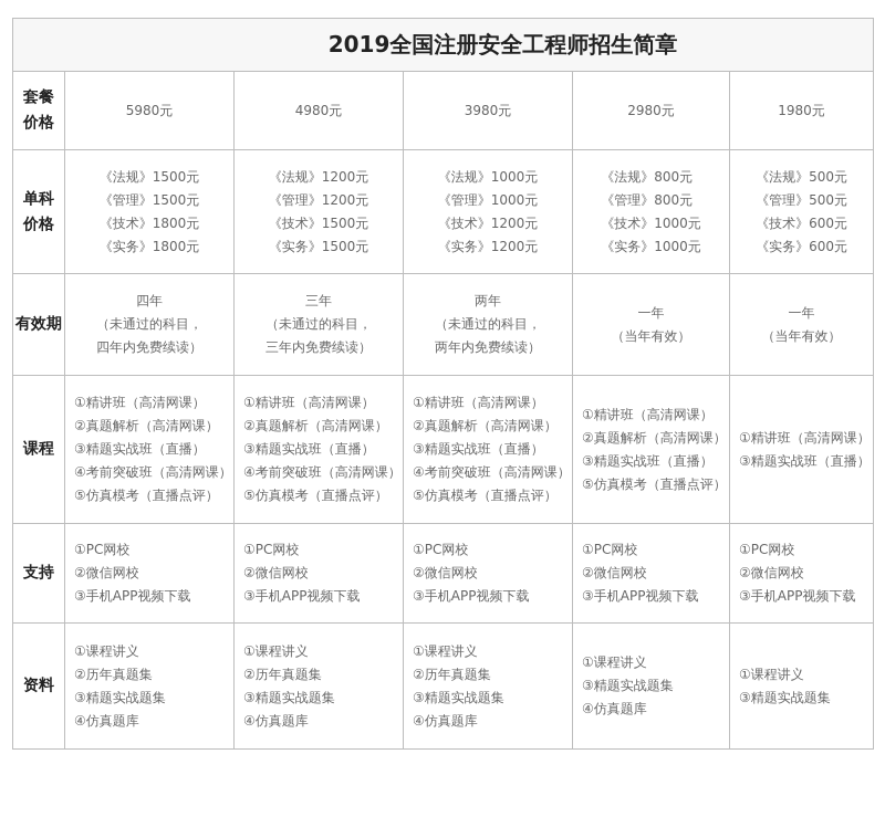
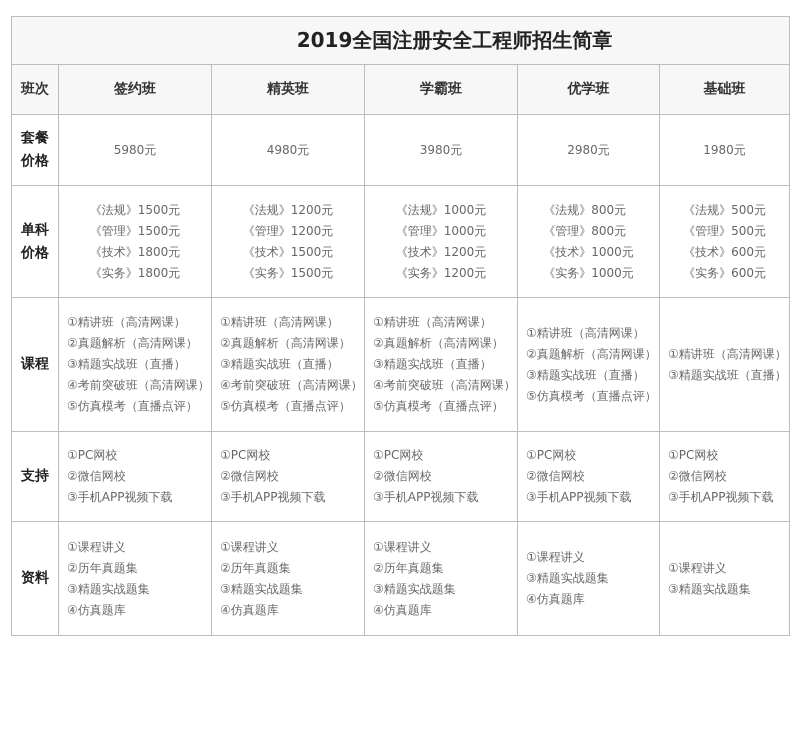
  2019全国注册安全工程师招生简章
+ 班次	签约班	精英班	学霸班	优学班	基础班
  套餐价格	5980元	4980元	3980元	2980元	1980元
  单科价格	《法规》1500元 《管理》1500元 《技术》1800元 《实务》1800元	《法规》1200元 《管理》1200元 《技术》1500元 《实务》1500元	《法规》1000元 《管理》1000元 《技术》1200元 《实务》1200元	《法规》800元 《管理》800元 《技术》1000元 《实务》1000元	《法规》500元 《管理》500元 《技术》600元 《实务》600元
- 有效期	四年 （未通过的科目， 四年内免费续读）	三年 （未通过的科目， 三年内免费续读）	两年 （未通过的科目， 两年内免费续读）	一年 （当年有效）	一年 （当年有效）
  课程	①精讲班（高清网课） ②真题解析（高清网课） ③精题实战班（直播） ④考前突破班（高清网课） ⑤仿真模考（直播点评）	①精讲班（高清网课） ②真题解析（高清网课） ③精题实战班（直播） ④考前突破班（高清网课） ⑤仿真模考（直播点评）	①精讲班（高清网课） ②真题解析（高清网课） ③精题实战班（直播） ④考前突破班（高清网课） ⑤仿真模考（直播点评）	①精讲班（高清网课） ②真题解析（高清网课） ③精题实战班（直播） ⑤仿真模考（直播点评）	①精讲班（高清网课） ③精题实战班（直播）
  支持	①PC网校 ②微信网校 ③手机APP视频下载	①PC网校 ②微信网校 ③手机APP视频下载	①PC网校 ②微信网校 ③手机APP视频下载	①PC网校 ②微信网校 ③手机APP视频下载	①PC网校 ②微信网校 ③手机APP视频下载
  资料	①课程讲义 ②历年真题集 ③精题实战题集 ④仿真题库	①课程讲义 ②历年真题集 ③精题实战题集 ④仿真题库	①课程讲义 ②历年真题集 ③精题实战题集 ④仿真题库	①课程讲义 ③精题实战题集 ④仿真题库	①课程讲义 ③精题实战题集
